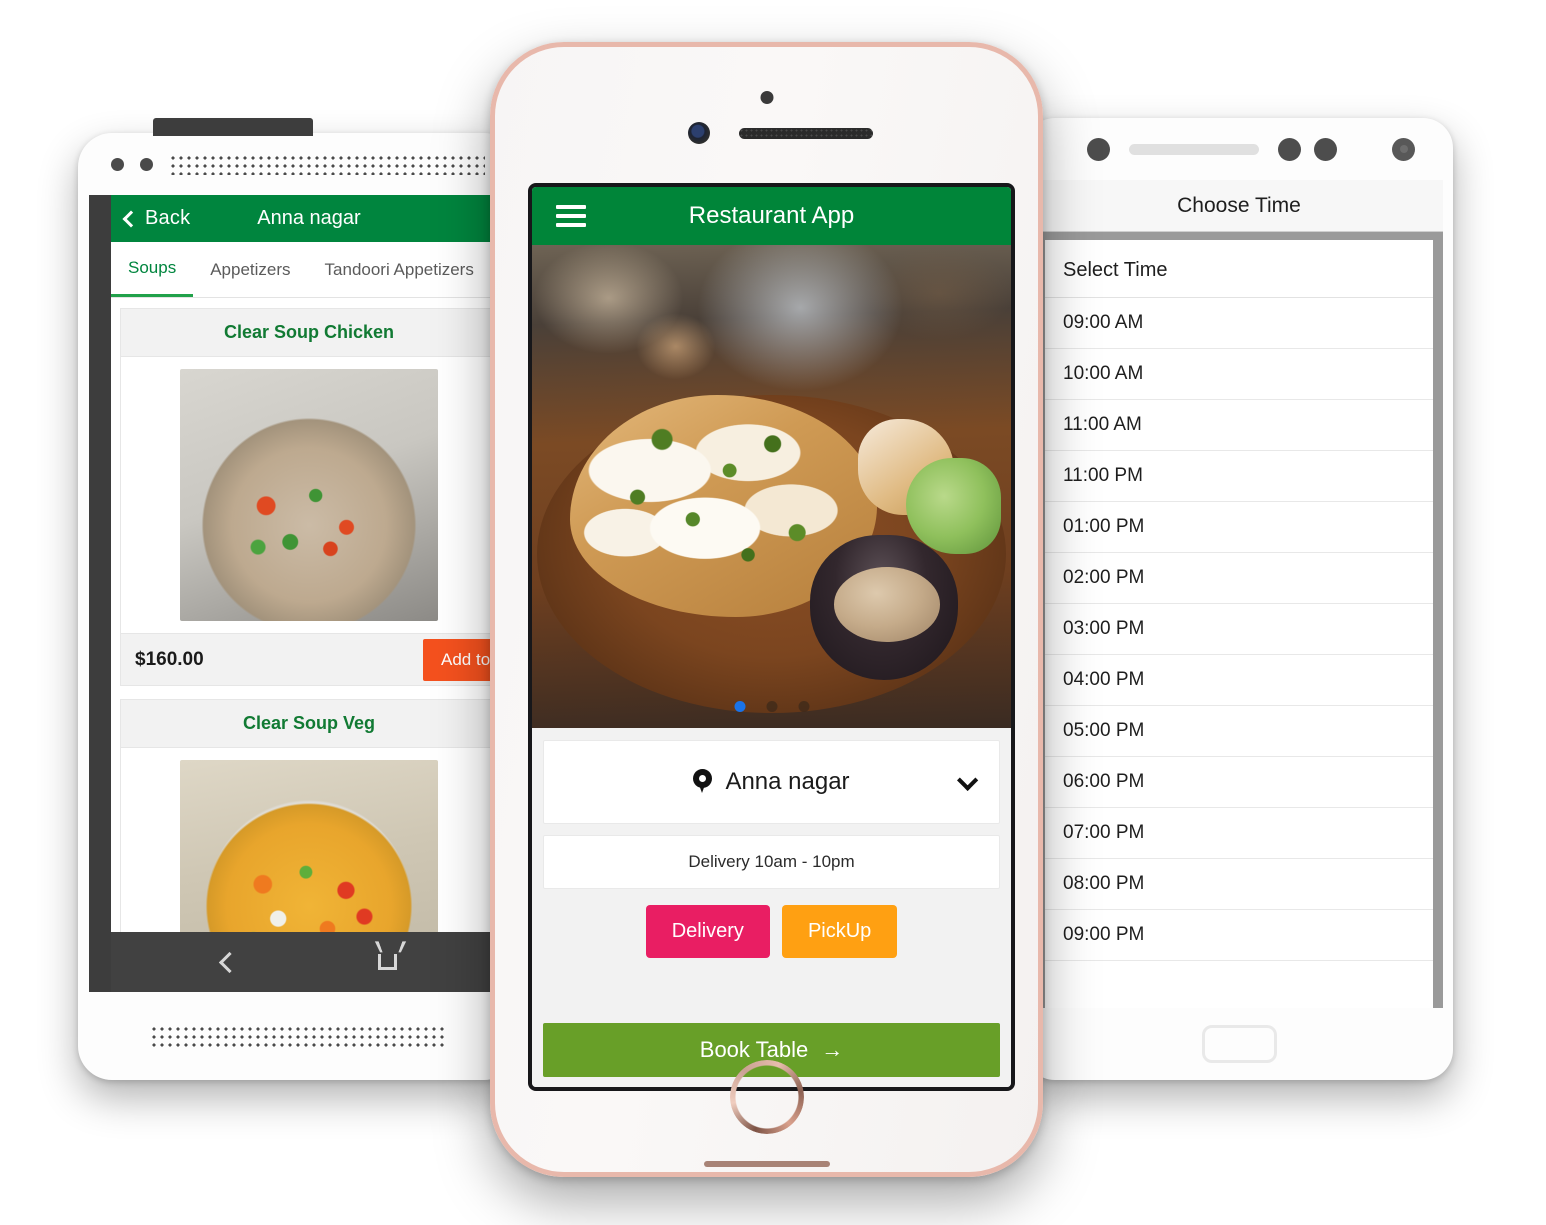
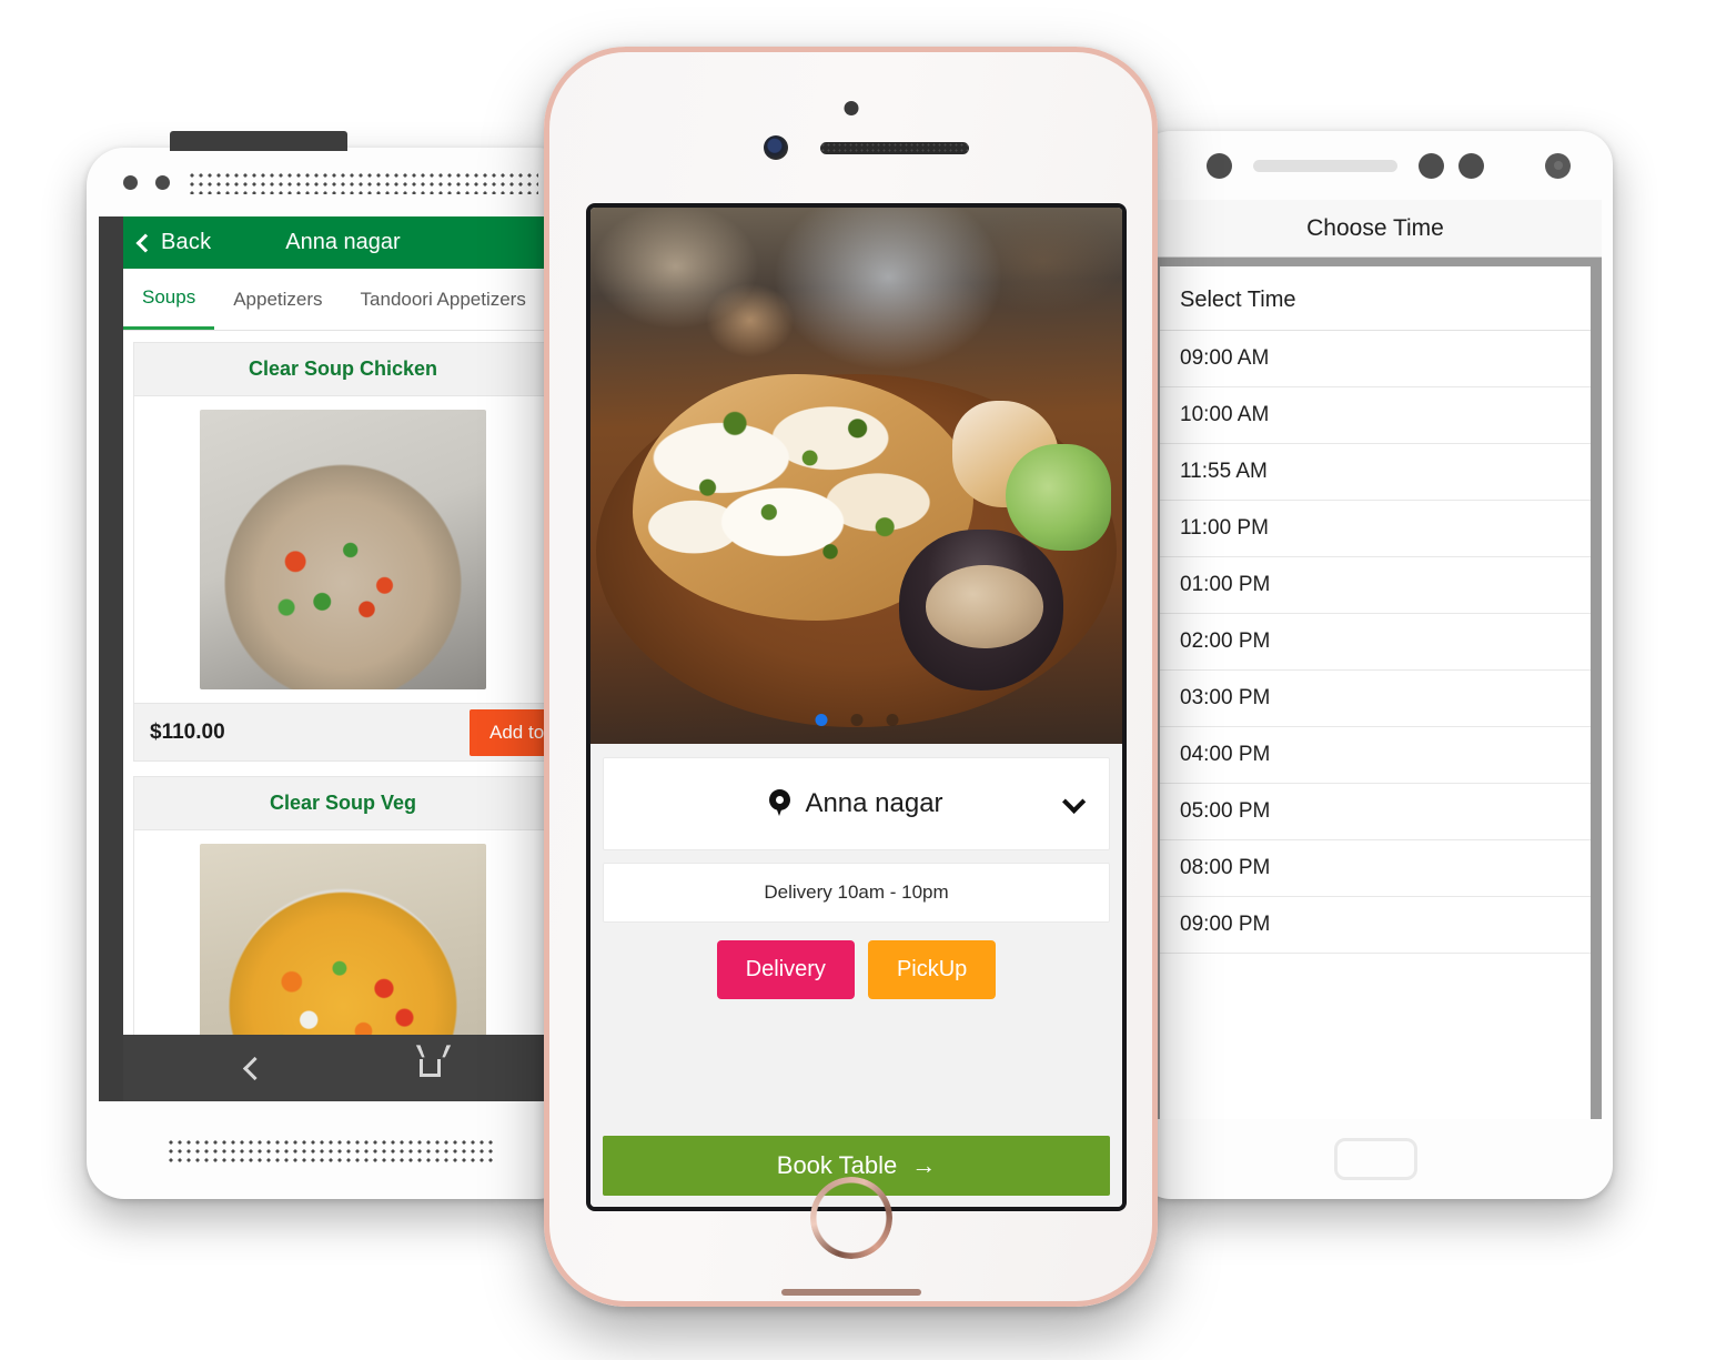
  Back
  Anna nagar
  Soups
  Appetizers
  Tandoori Appetizers
  Clear Soup Chicken
- $160.00
+ $110.00
  Clear Soup Veg
  Choose Time
  Select Time
  09:00 AM
  10:00 AM
- 11:00 AM
+ 11:55 AM
  11:00 PM
  01:00 PM
  02:00 PM
  03:00 PM
  04:00 PM
  05:00 PM
- 06:00 PM
- 07:00 PM
  08:00 PM
  09:00 PM
- Restaurant App
  Anna nagar
  Delivery 10am - 10pm
  Delivery
  PickUp
  Book Table
  →
